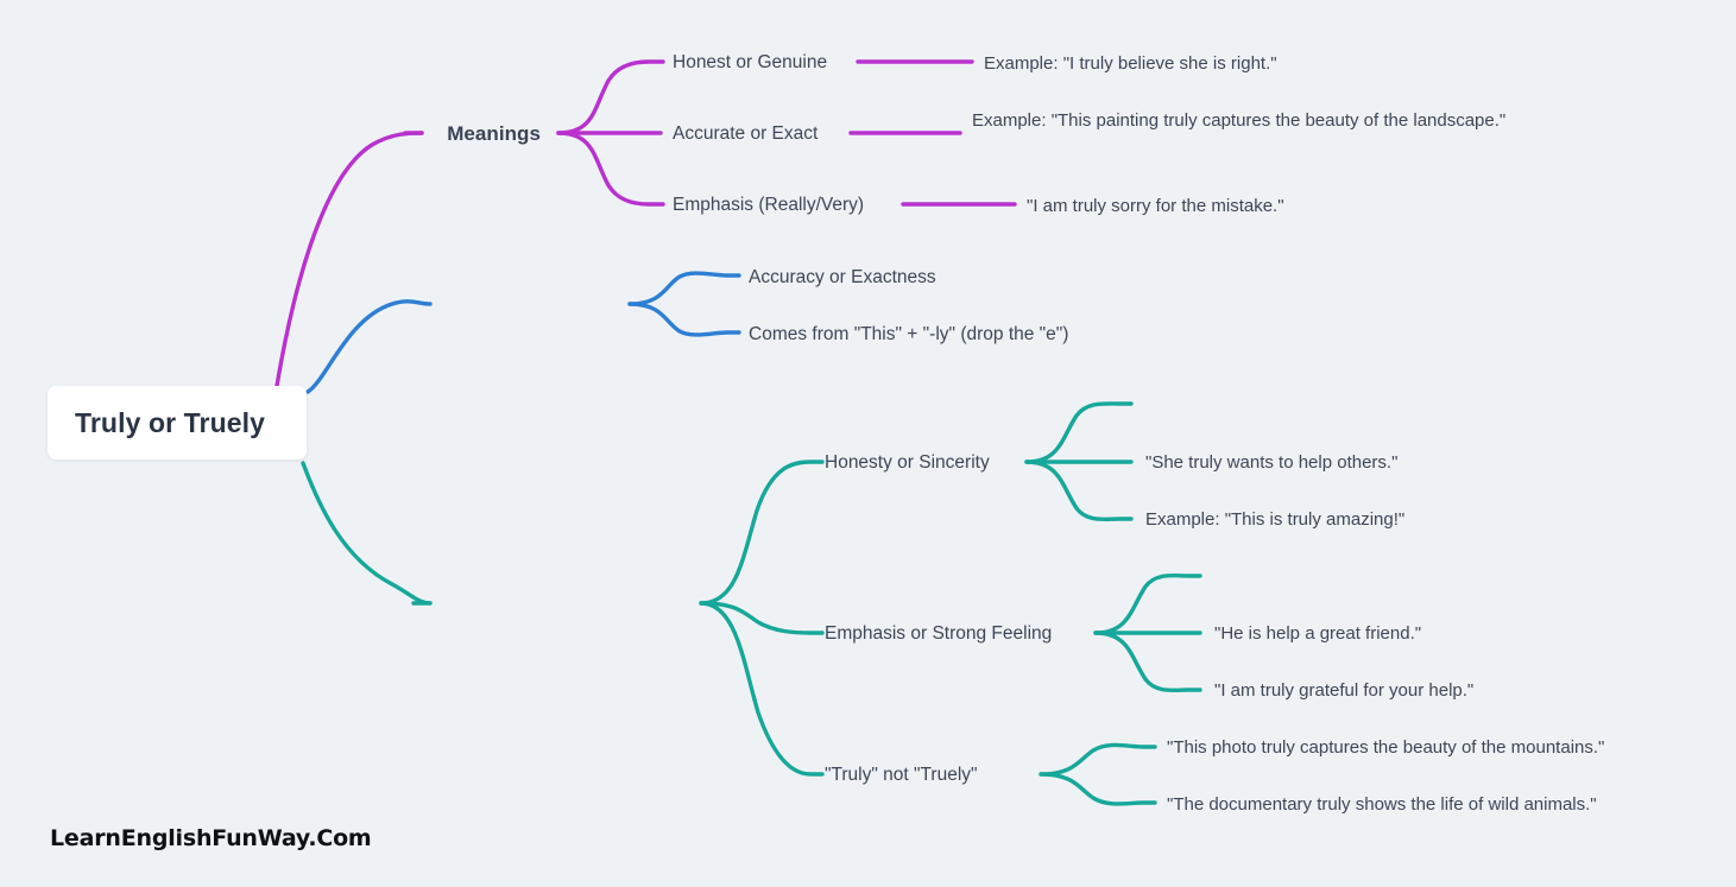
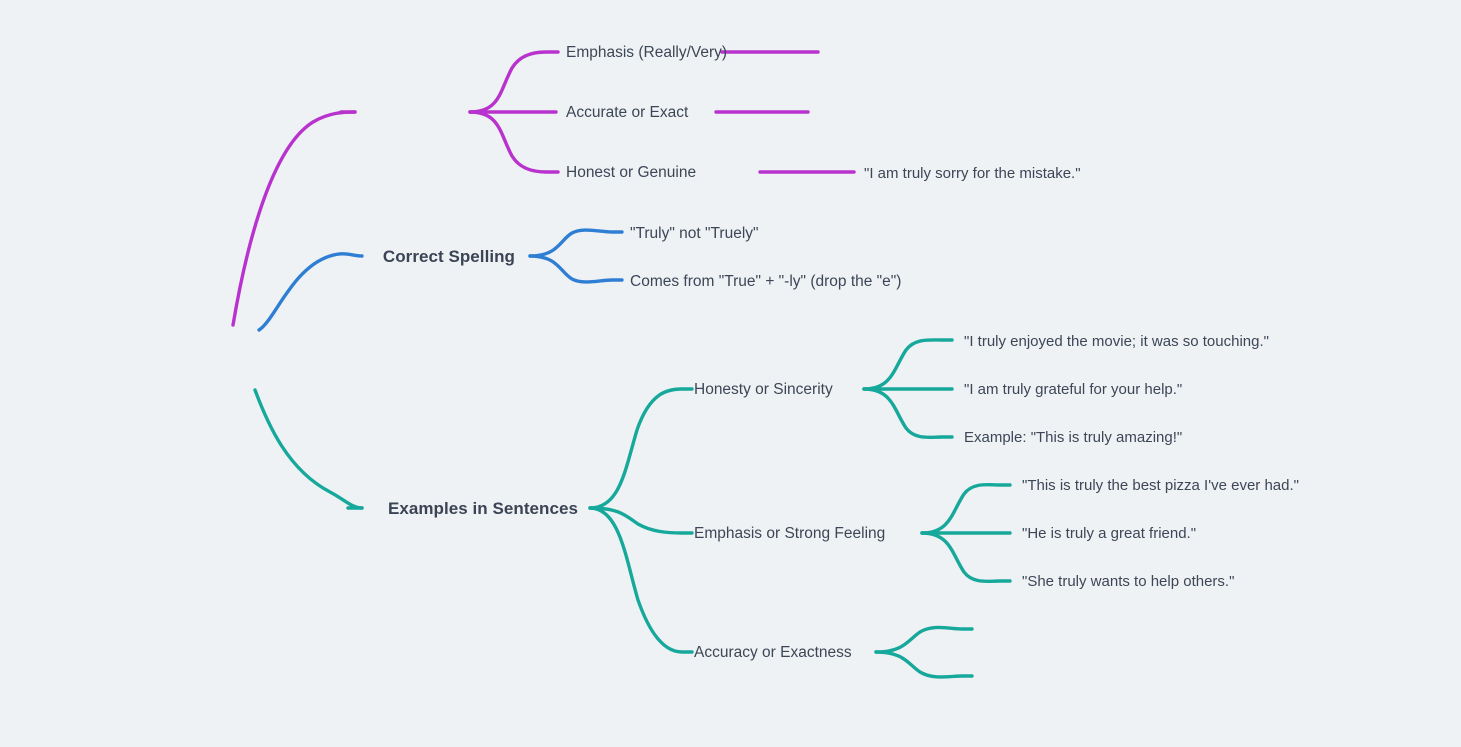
- Truly or Truely
- Meanings
- Honest or Genuine
+ Emphasis (Really/Very)
  Accurate or Exact
- Emphasis (Really/Very)
+ Honest or Genuine
- Example: "I truly believe she is right."
- Example: "This painting truly captures the beauty of the landscape."
  "I am truly sorry for the mistake."
+ Correct Spelling
- Accuracy or Exactness
+ "Truly" not "Truely"
- Comes from "This" + "-ly" (drop the "e")
+ Comes from "True" + "-ly" (drop the "e")
+ Examples in Sentences
  Honesty or Sincerity
  Emphasis or Strong Feeling
- "Truly" not "Truely"
+ Accuracy or Exactness
+ "I truly enjoyed the movie; it was so touching."
- "She truly wants to help others."
+ "I am truly grateful for your help."
  Example: "This is truly amazing!"
+ "This is truly the best pizza I've ever had."
- "He is help a great friend."
+ "He is truly a great friend."
- "I am truly grateful for your help."
+ "She truly wants to help others."
- "This photo truly captures the beauty of the mountains."
- "The documentary truly shows the life of wild animals."
- LearnEnglishFunWay.Com
